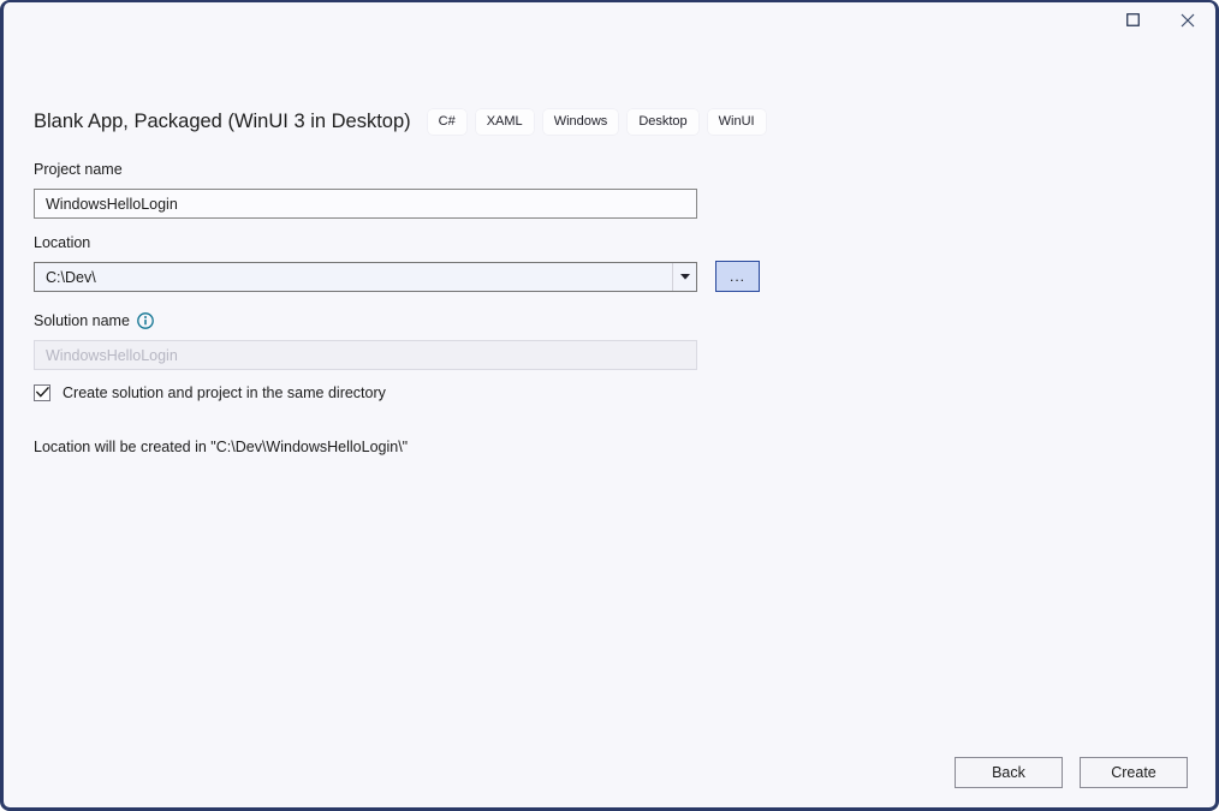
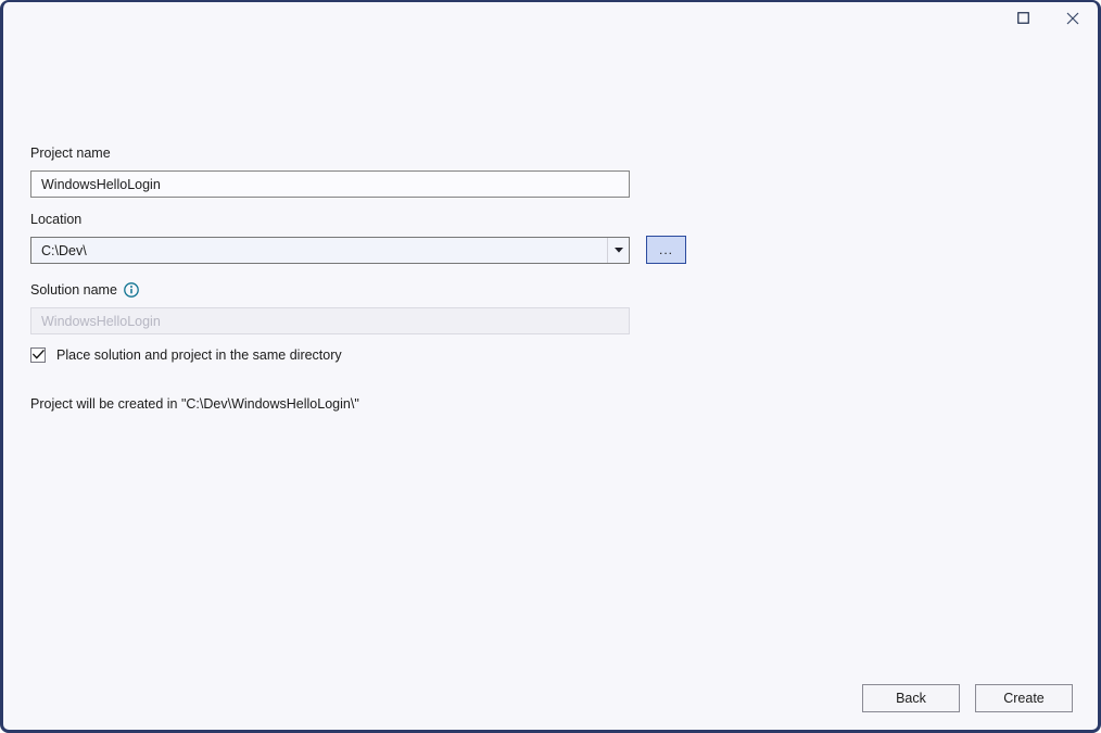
- Blank App, Packaged (WinUI 3 in Desktop)
- C#
- XAML
- Windows
- Desktop
- WinUI
  Project name
  WindowsHelloLogin
  Location
  C:\Dev\
  ...
  Solution name
  WindowsHelloLogin
- Create solution and project in the same directory
+ Place solution and project in the same directory
- Location will be created in "C:\Dev\WindowsHelloLogin\"
+ Project will be created in "C:\Dev\WindowsHelloLogin\"
  Back
  Create
